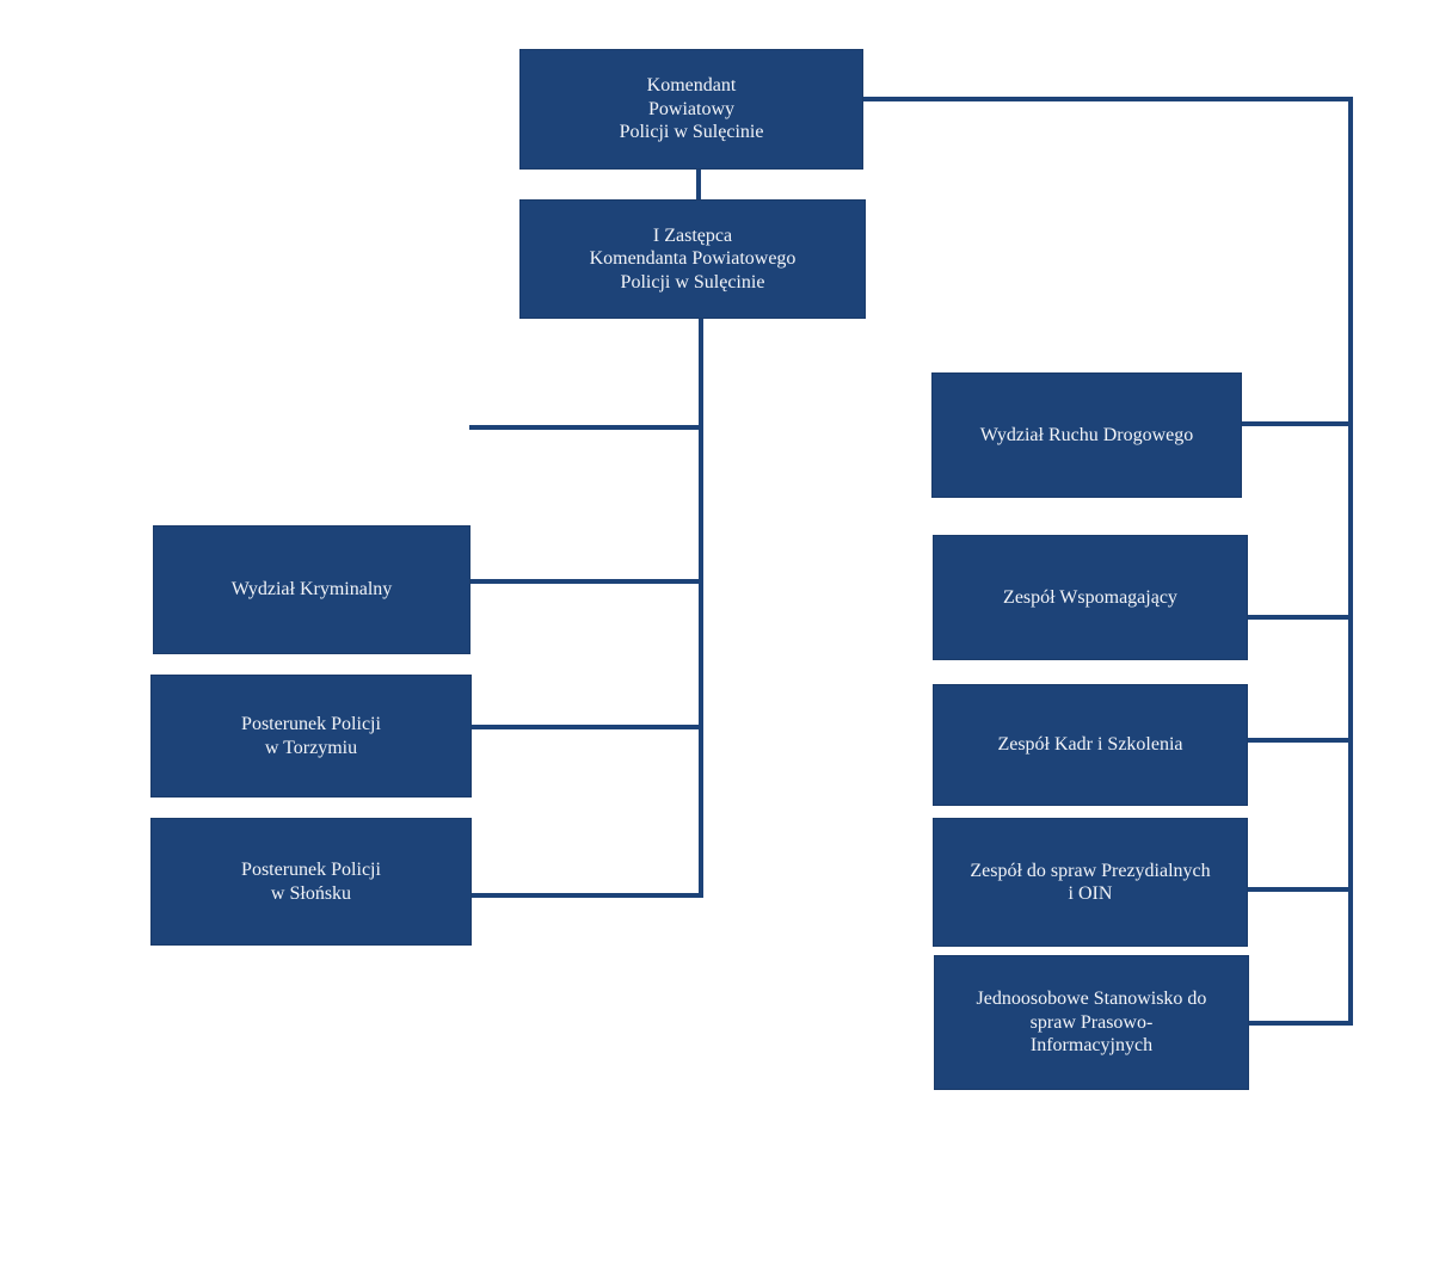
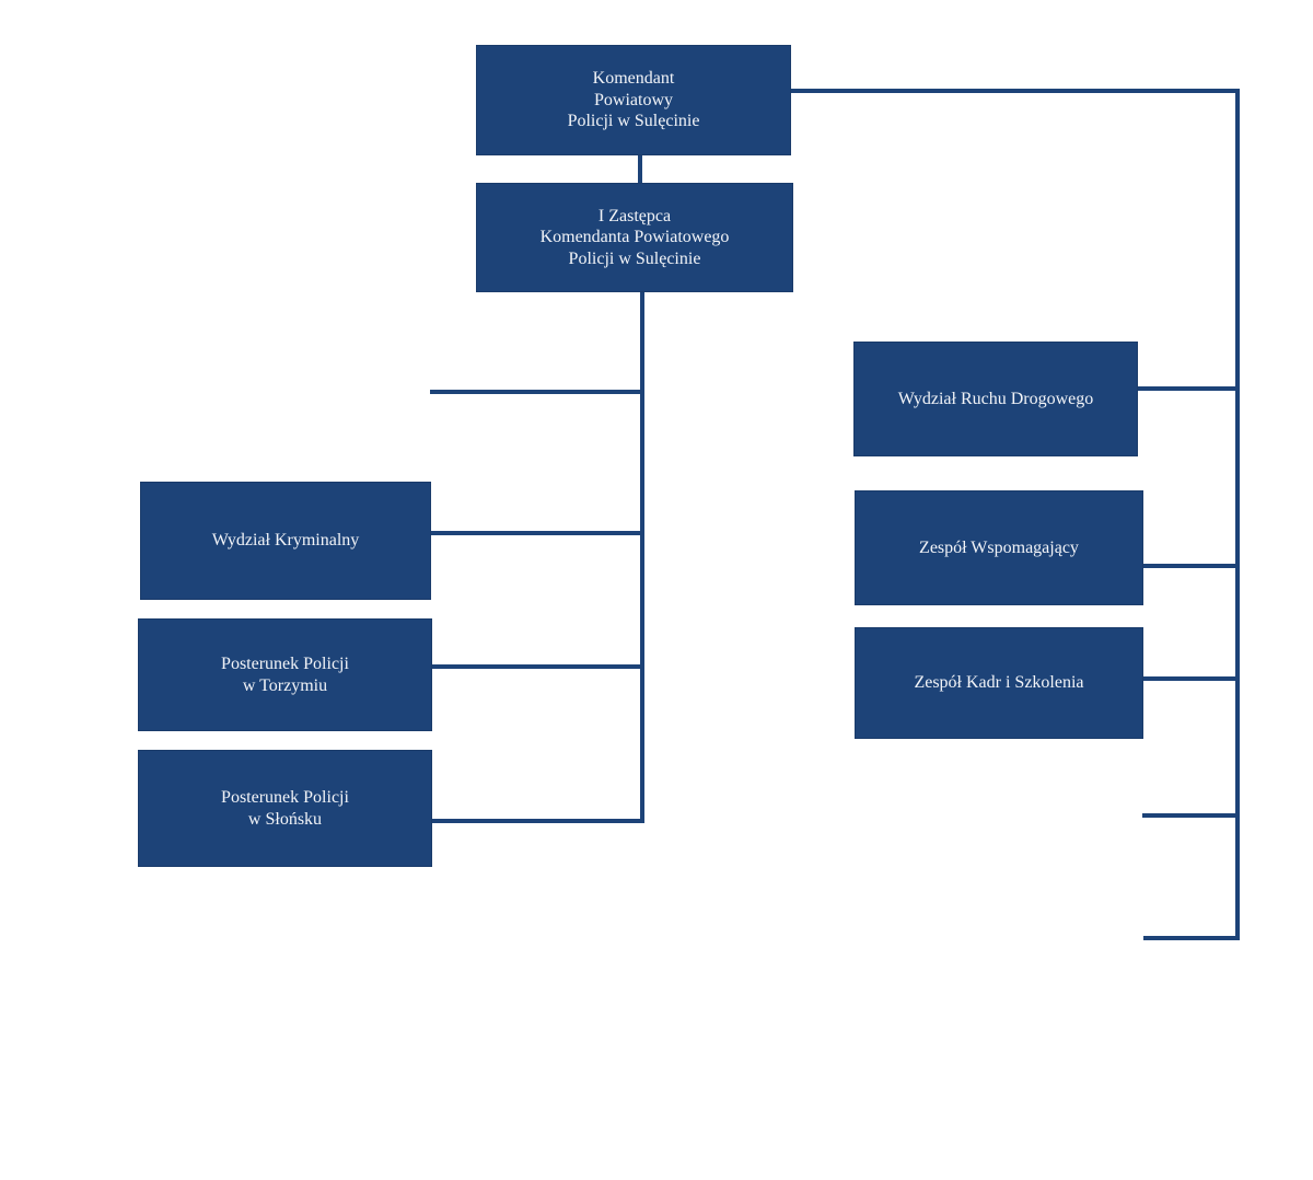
  Komendant
  Powiatowy
  Policji w Sulęcinie
  I Zastępca
  Komendanta Powiatowego
  Policji w Sulęcinie
  Wydział Kryminalny
  Posterunek Policji
  w Torzymiu
  Posterunek Policji
  w Słońsku
  Wydział Ruchu Drogowego
  Zespół Wspomagający
  Zespół Kadr i Szkolenia
- Zespół do spraw Prezydialnych
- i OIN
- Jednoosobowe Stanowisko do
- spraw Prasowo-
- Informacyjnych
